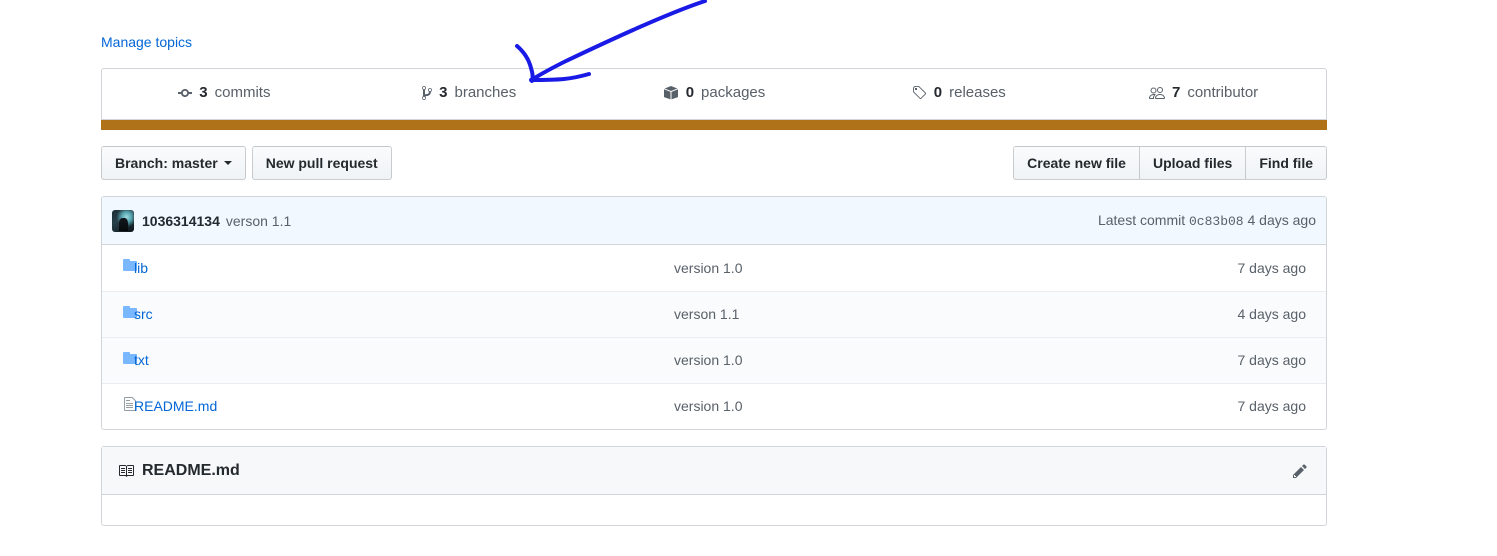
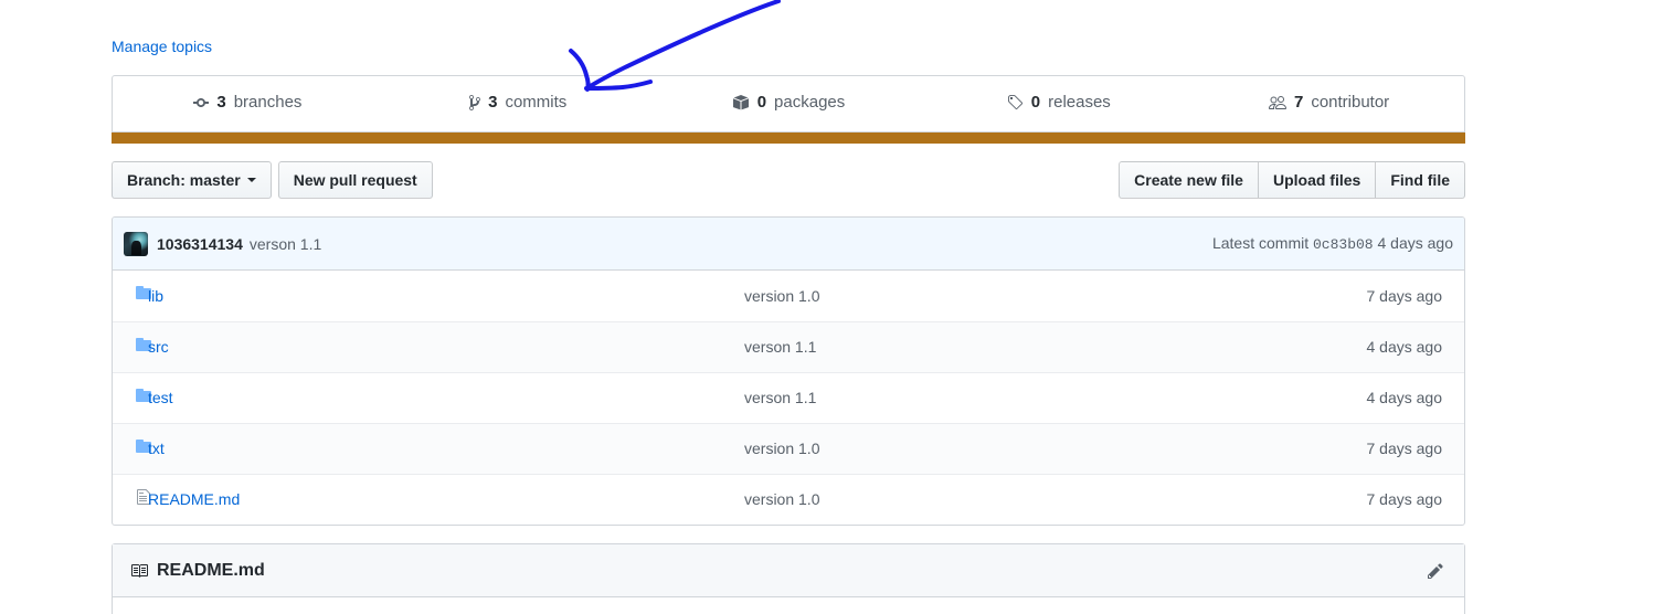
  Manage topics
  3
- commits
+ branches
  3
- branches
+ commits
  0
  packages
  0
  releases
  7
  contributor
  Branch: master
  New pull request
  Create new file
  Upload files
  Find file
  1036314134
  verson 1.1
  Latest commit 0c83b08 4 days ago
  	lib	version 1.0	7 days ago
  	src	verson 1.1	4 days ago
+ 	test	verson 1.1	4 days ago
  	txt	version 1.0	7 days ago
  	README.md	version 1.0	7 days ago
  README.md
